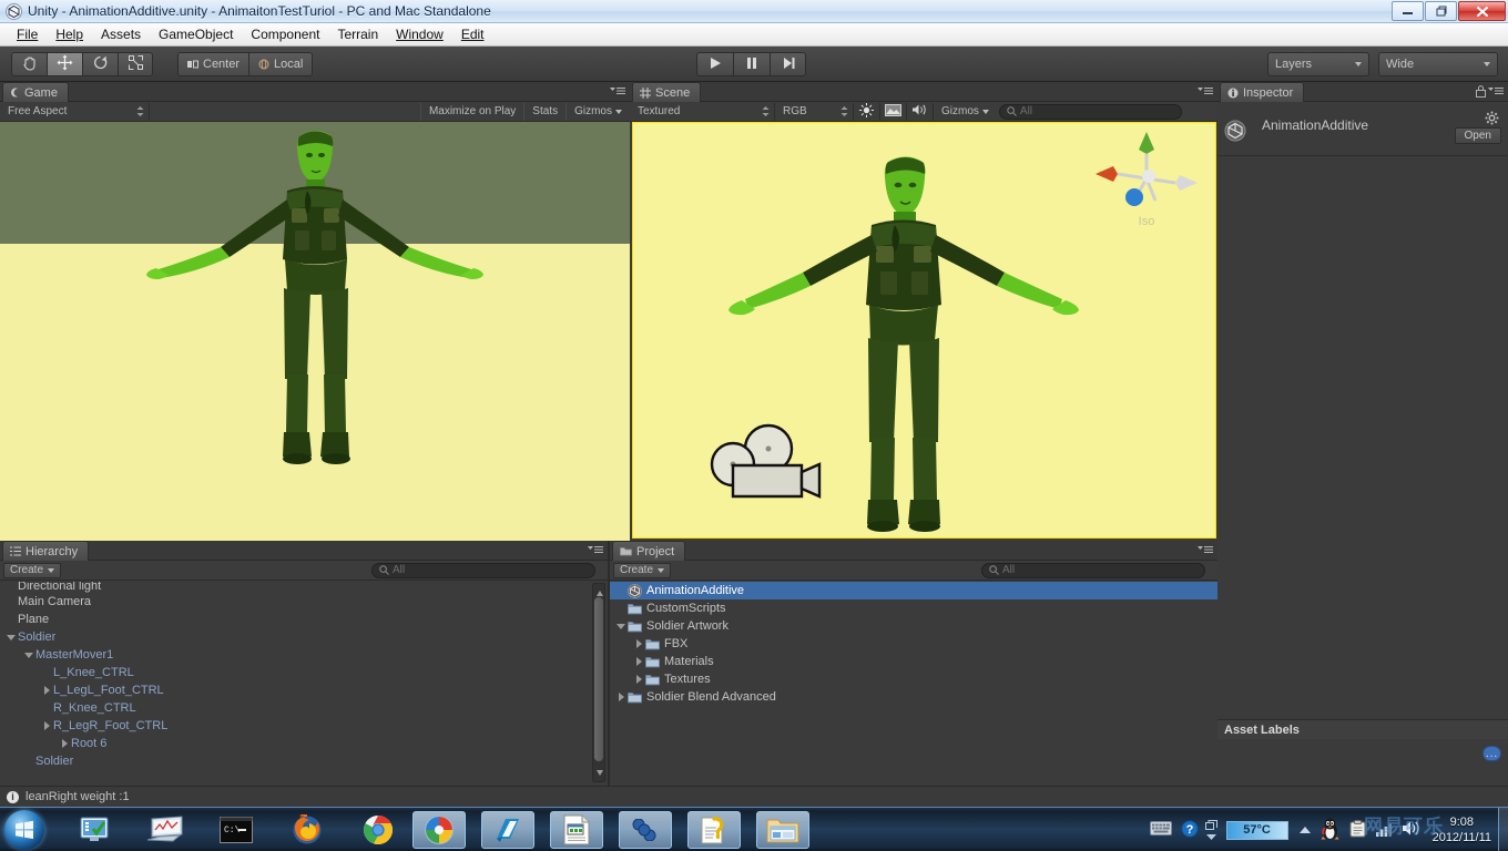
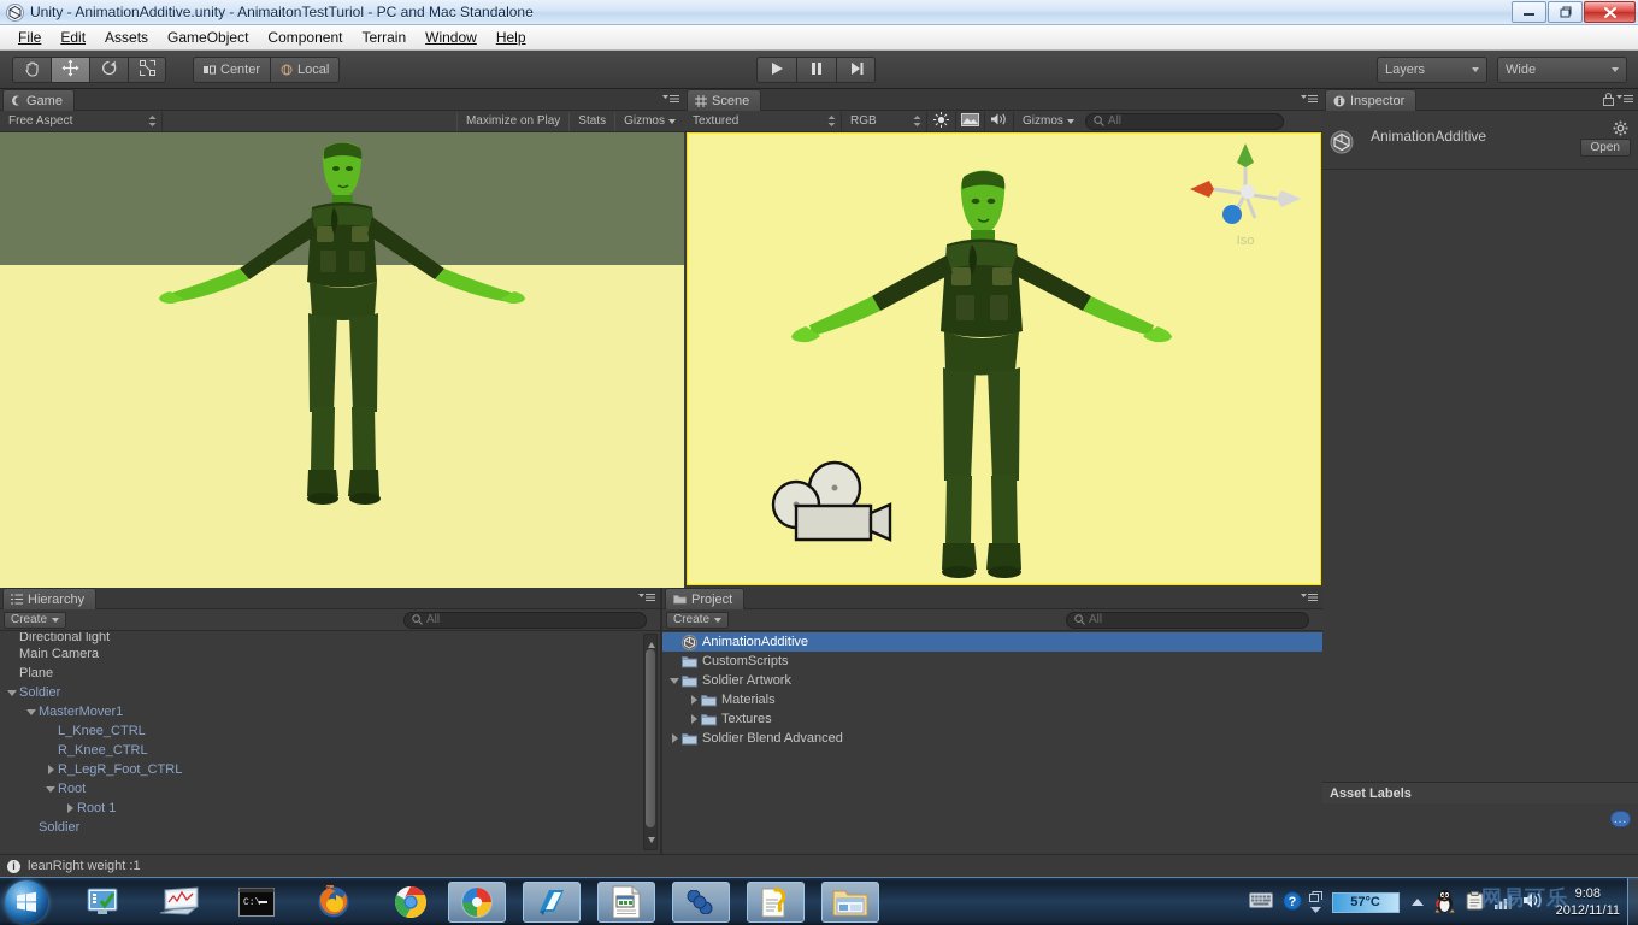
  Unity - AnimationAdditive.unity - AnimaitonTestTuriol - PC and Mac Standalone
  File
- Help
+ Edit
  Assets
  GameObject
  Component
  Terrain
  Window
- Edit
+ Help
  Center
  Local
  Layers
  Wide
  Game
  Free Aspect
  Maximize on Play
  Stats
  Gizmos
  Scene
  Textured
  RGB
  Gizmos
  All
  Iso
  Inspector
  AnimationAdditive
  Open
  Asset Labels
  ...
  Hierarchy
  Create
  All
  Directional light
  Main Camera
  Plane
  Soldier
  MasterMover1
  L_Knee_CTRL
- L_LegL_Foot_CTRL
  R_Knee_CTRL
  R_LegR_Foot_CTRL
+ Root
- Root 6
+ Root 1
  Soldier
  Project
  Create
  All
  AnimationAdditive
  CustomScripts
  Soldier Artwork
- FBX
  Materials
  Textures
  Soldier Blend Advanced
  i
  leanRight weight :1
  C:\
  ?
  57°C
  9:08
  2012/11/11
  网易可乐
